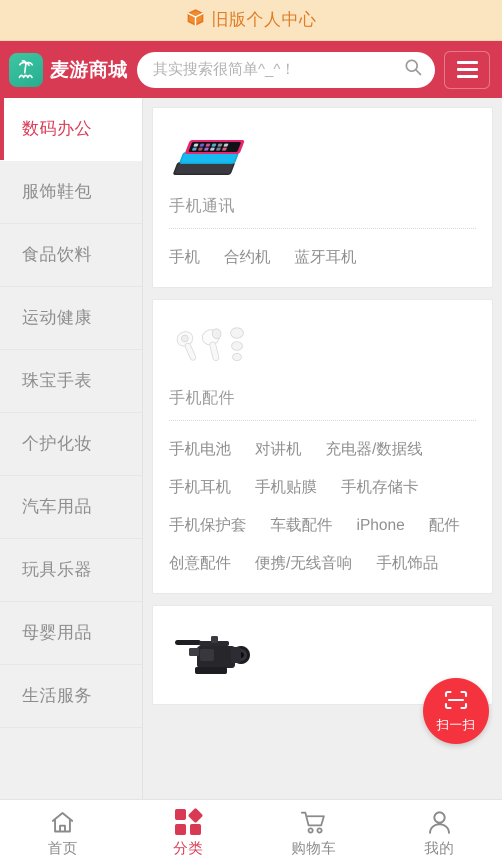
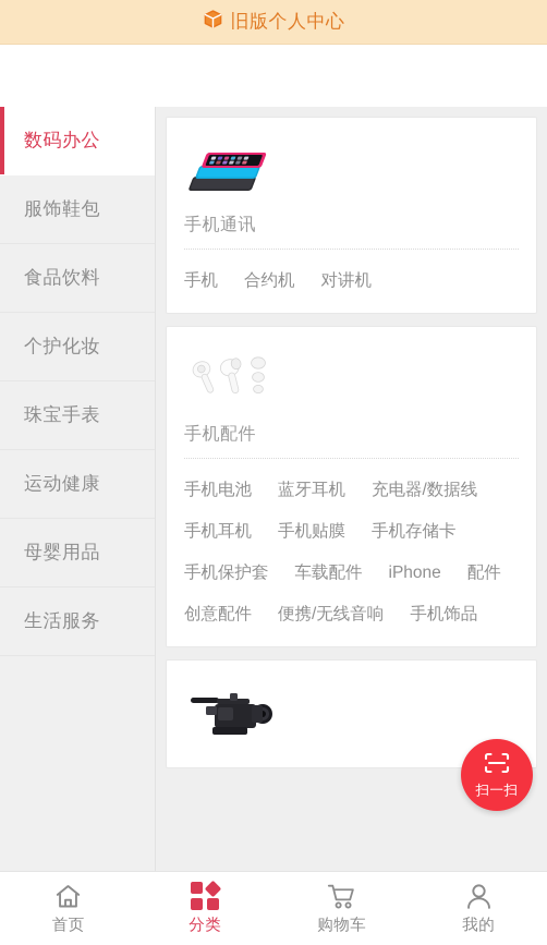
  旧版个人中心
- 麦游商城
- 其实搜索很简单^_^！
  数码办公
  服饰鞋包
  食品饮料
- 运动健康
+ 个护化妆
  珠宝手表
- 个护化妆
+ 运动健康
- 汽车用品
- 玩具乐器
  母婴用品
  生活服务
  手机通讯
  手机
  合约机
- 蓝牙耳机
+ 对讲机
  手机配件
  手机电池
- 对讲机
+ 蓝牙耳机
  充电器/数据线
  手机耳机
  手机贴膜
  手机存储卡
  手机保护套
  车载配件
  iPhone
  配件
  创意配件
  便携/无线音响
  手机饰品
  扫一扫
  首页
  分类
  购物车
  我的
